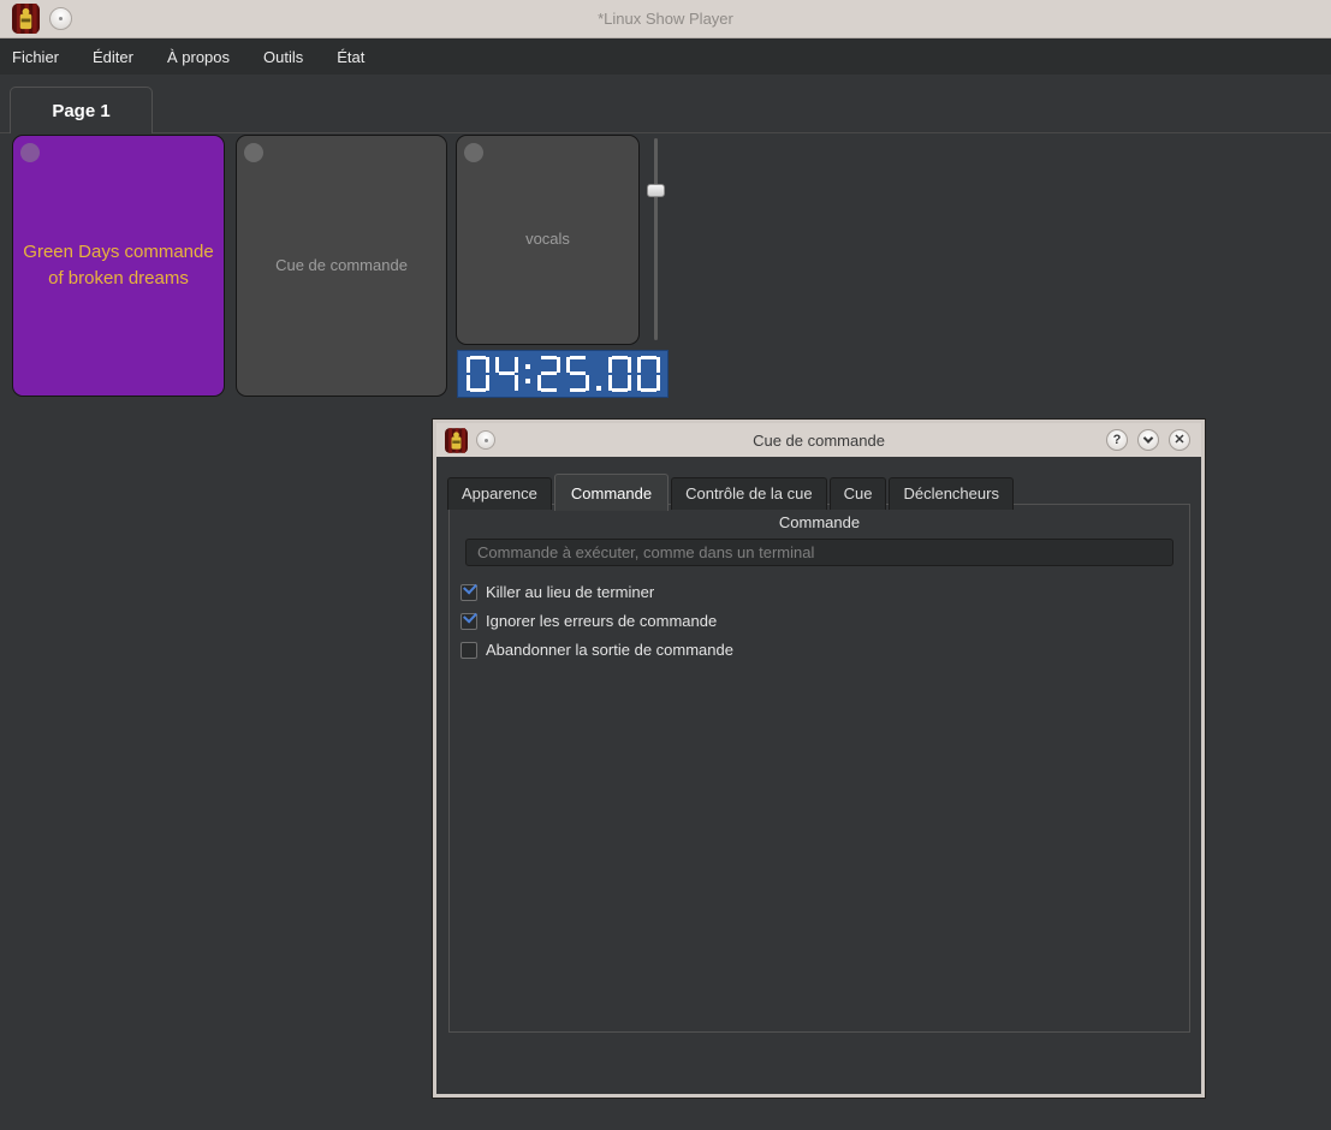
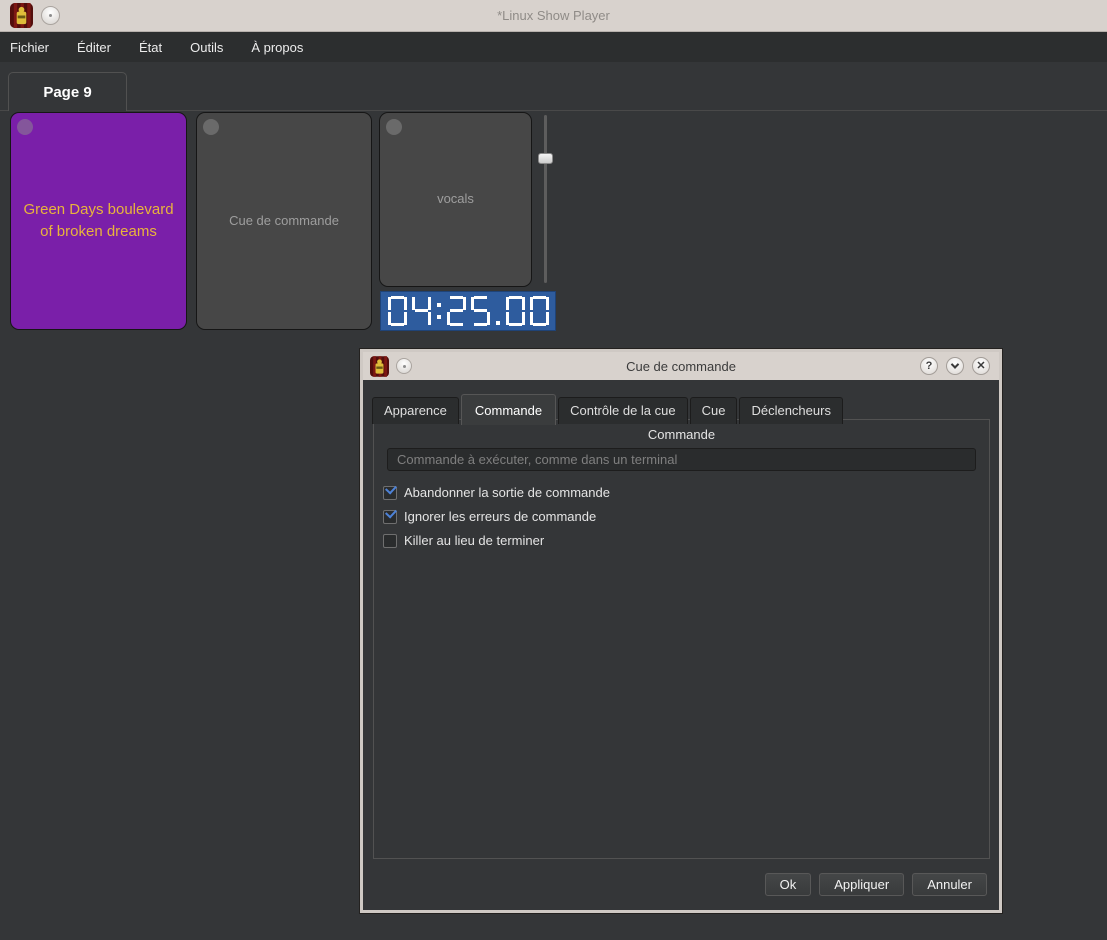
  *Linux Show Player
  Fichier
  Éditer
- À propos
+ État
  Outils
- État
+ À propos
- Page 1
+ Page 9
- Green Days commande of broken dreams
+ Green Days boulevard of broken dreams
  Cue de commande
  vocals
  Cue de commande
  ?
  ✕
  Apparence
  Commande
  Contrôle de la cue
  Cue
  Déclencheurs
  Commande
  Commande à exécuter, comme dans un terminal
- Killer au lieu de terminer
+ Abandonner la sortie de commande
  Ignorer les erreurs de commande
- Abandonner la sortie de commande
+ Killer au lieu de terminer
+ Ok
+ Appliquer
+ Annuler
